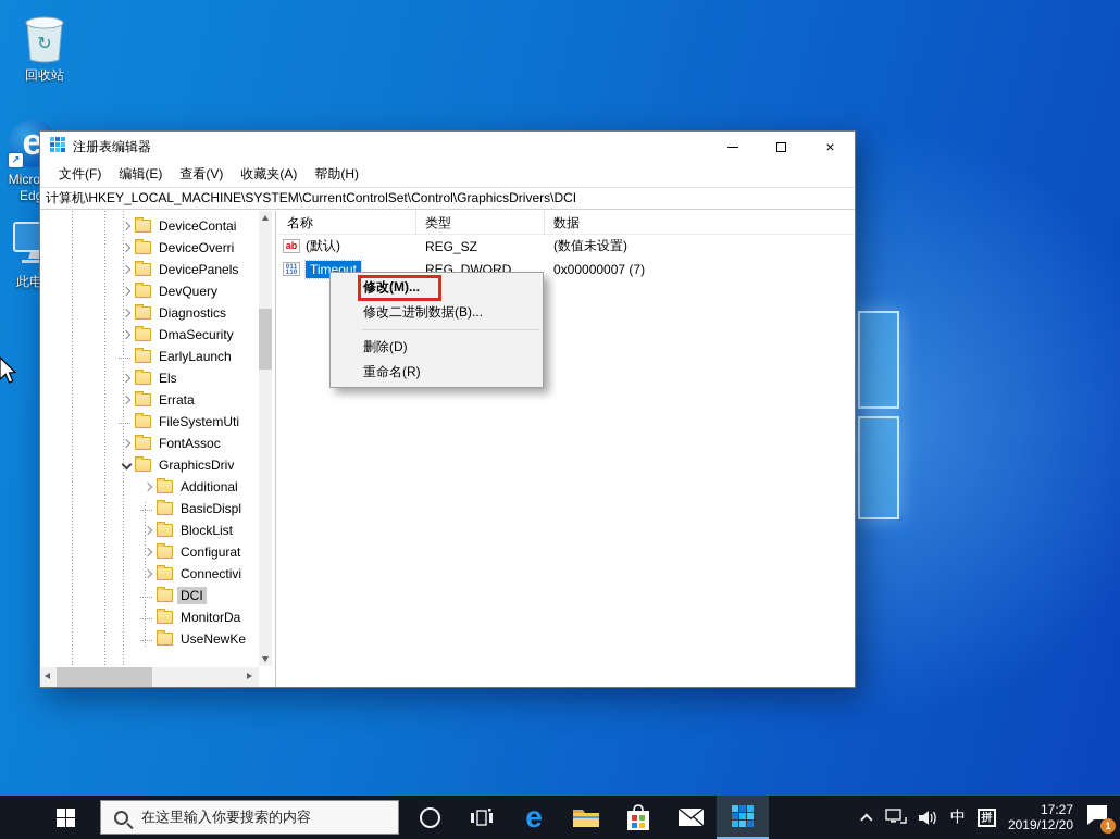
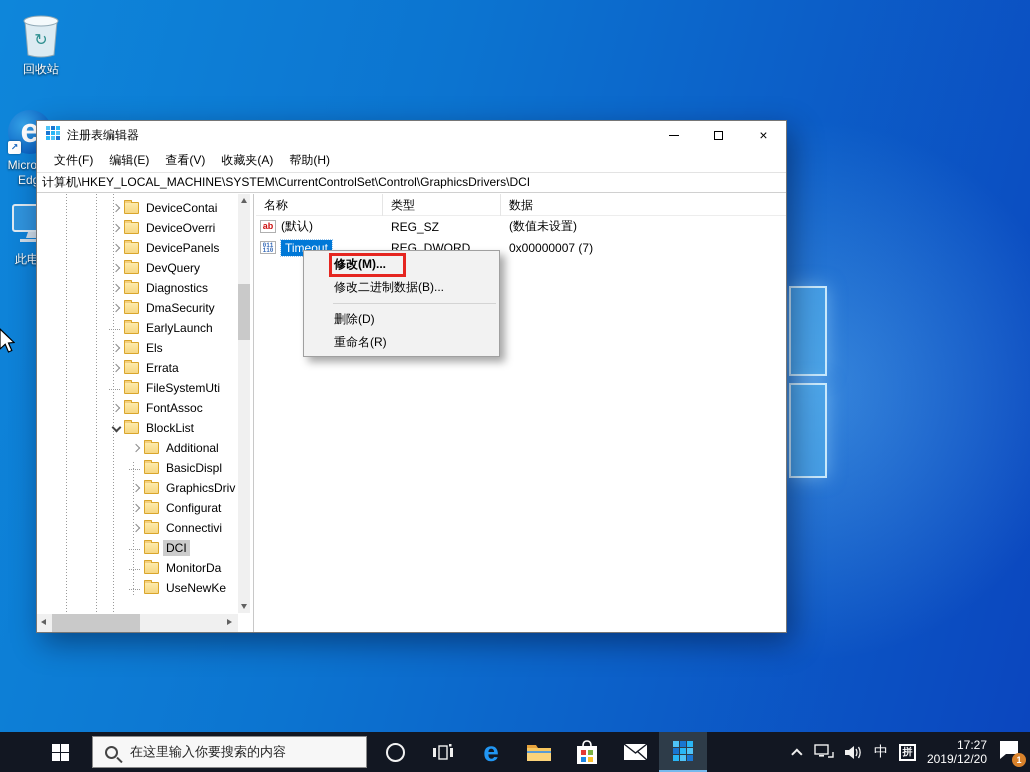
  ↻
  回收站
  e
  ↗
  注册表编辑器
  ×
  文件(F)
  编辑(E)
  查看(V)
  收藏夹(A)
  帮助(H)
  计算机\HKEY_LOCAL_MACHINE\SYSTEM\CurrentControlSet\Control\GraphicsDrivers\DCI
  DeviceContai
  DeviceOverri
  DevicePanels
  DevQuery
  Diagnostics
  DmaSecurity
  EarlyLaunch
  Els
  Errata
  FileSystemUti
  FontAssoc
- GraphicsDriv
+ BlockList
  Additional
  BasicDispl
- BlockList
+ GraphicsDriv
  Configurat
  Connectivi
  DCI
  MonitorDa
  UseNewKe
  名称
  类型
  数据
  ab
  (默认)
  REG_SZ
  (数值未设置)
  Timeout
  REG_DWORD
  0x00000007 (7)
  修改(M)...
  修改二进制数据(B)...
  删除(D)
  重命名(R)
  在这里输入你要搜索的内容
  e
  中
  拼
  17:27
  2019/12/20
  1
